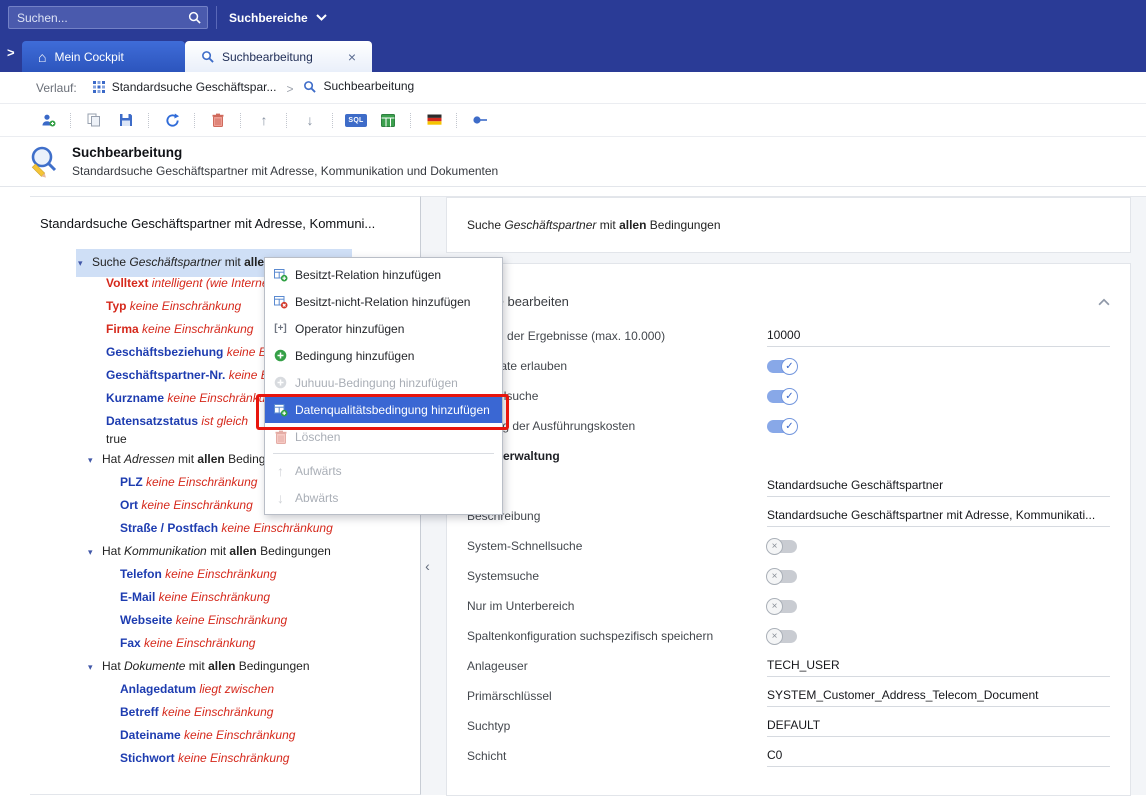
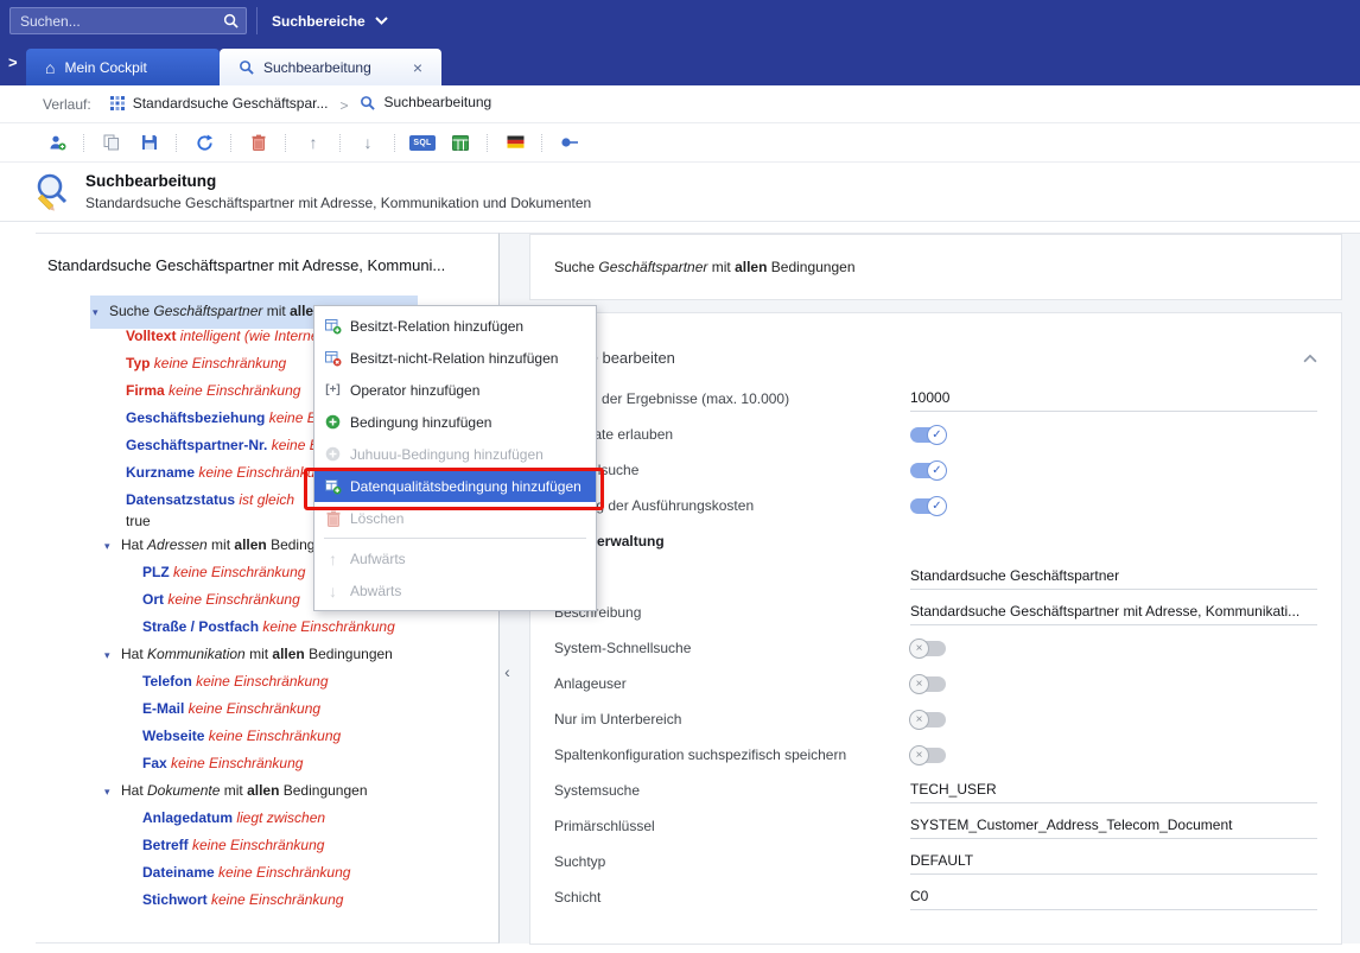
  Suchen...
  Suchbereiche
  >
  ⌂
  Mein Cockpit
  Suchbearbeitung
  ×
  Verlauf:
  Standardsuche Geschäftspar...
  >
  Suchbearbeitung
  ↑
  ↓
  Suchbearbeitung
  Standardsuche Geschäftspartner mit Adresse, Kommunikation und Dokumenten
  Standardsuche Geschäftspartner mit Adresse, Kommuni...
  ▾ Suche Geschäftspartner mit alle
  Volltext intelligent (wie Intern
  Typ keine Einschränkung
  Firma keine Einschränkung
  Kurzname keine Einschränku
  Datensatzstatus ist gleich
  true
  ▾ Hat Adressen mit allen Beding
  PLZ keine Einschränkung
  Ort keine Einschränkung
  Straße / Postfach keine Einschränkung
  ▾ Hat Kommunikation mit allen Bedingungen
  Telefon keine Einschränkung
  E-Mail keine Einschränkung
  Webseite keine Einschränkung
  Fax keine Einschränkung
  ▾ Hat Dokumente mit allen Bedingungen
  Anlagedatum liegt zwischen
  Betreff keine Einschränkung
  Dateiname keine Einschränkung
  Stichwort keine Einschränkung
  ‹
  Suche Geschäftspartner mit allen Bedingungen
  der Ergebnisse (max. 10.000)
  10000
  ✓
  ✓
  g der Ausführungskosten
  ✓
  Standardsuche Geschäftspartner
  Beschreibung
  Standardsuche Geschäftspartner mit Adresse, Kommunikati...
  System-Schnellsuche
  ×
- Systemsuche
+ Anlageuser
  ×
  Nur im Unterbereich
  ×
  Spaltenkonfiguration suchspezifisch speichern
  ×
- Anlageuser
+ Systemsuche
  TECH_USER
  Primärschlüssel
  SYSTEM_Customer_Address_Telecom_Document
  Suchtyp
  DEFAULT
  Schicht
  C0
  Besitzt-Relation hinzufügen
  Besitzt-nicht-Relation hinzufügen
  [+]
  Operator hinzufügen
  Bedingung hinzufügen
  Juhuuu-Bedingung hinzufügen
  Datenqualitätsbedingung hinzufügen
  Löschen
  ↑
  Aufwärts
  ↓
  Abwärts
